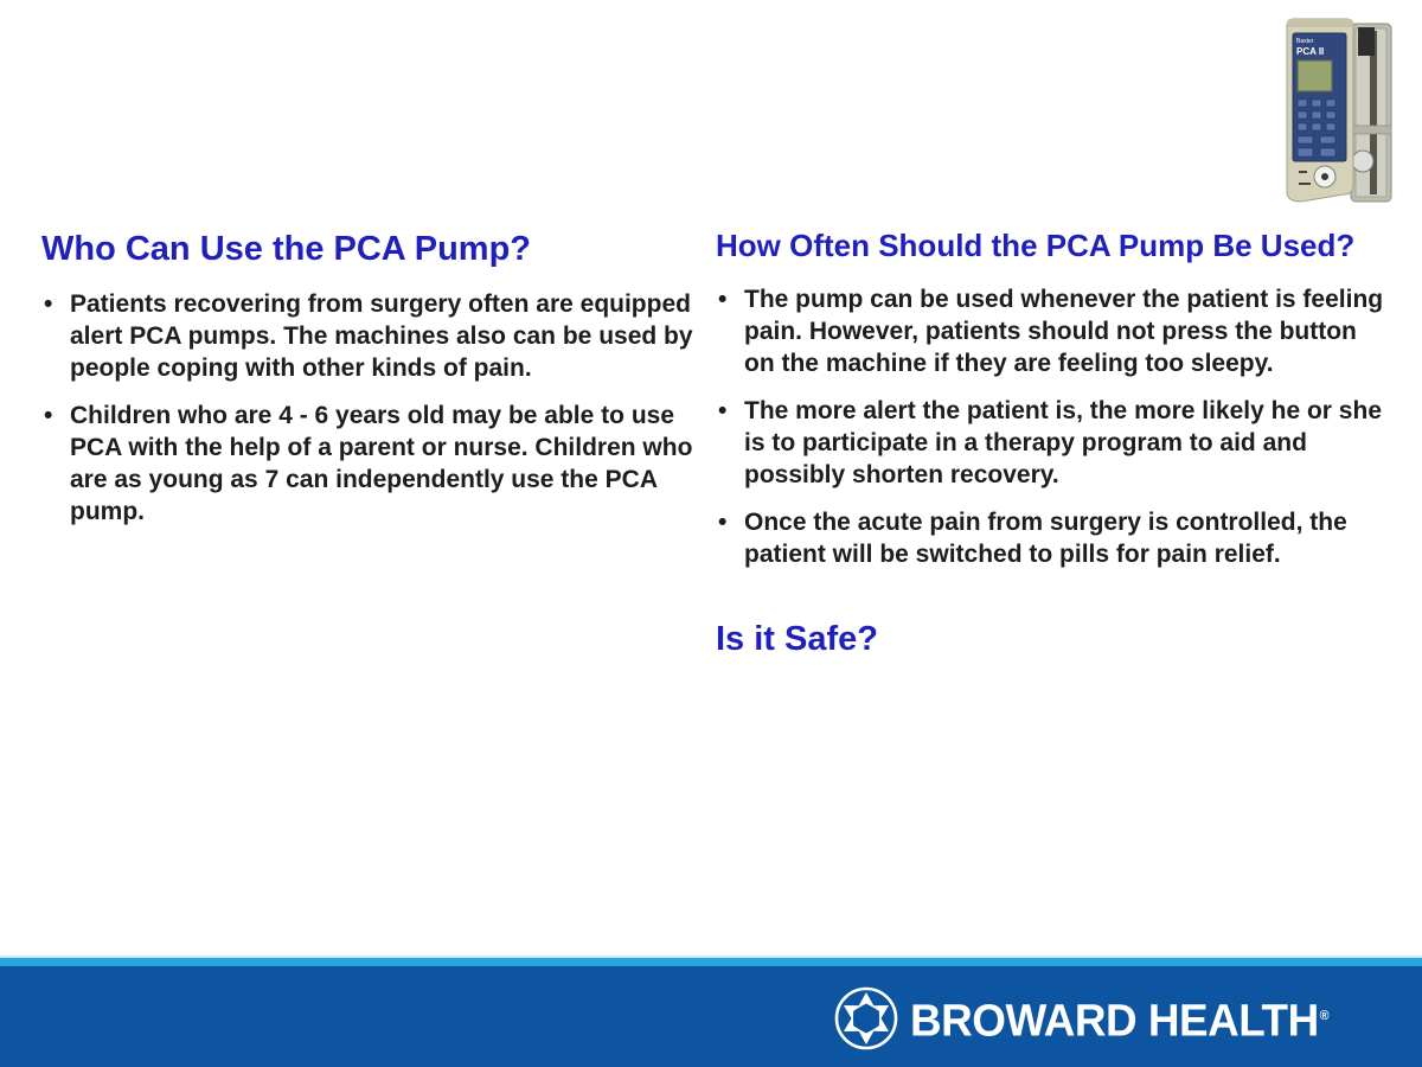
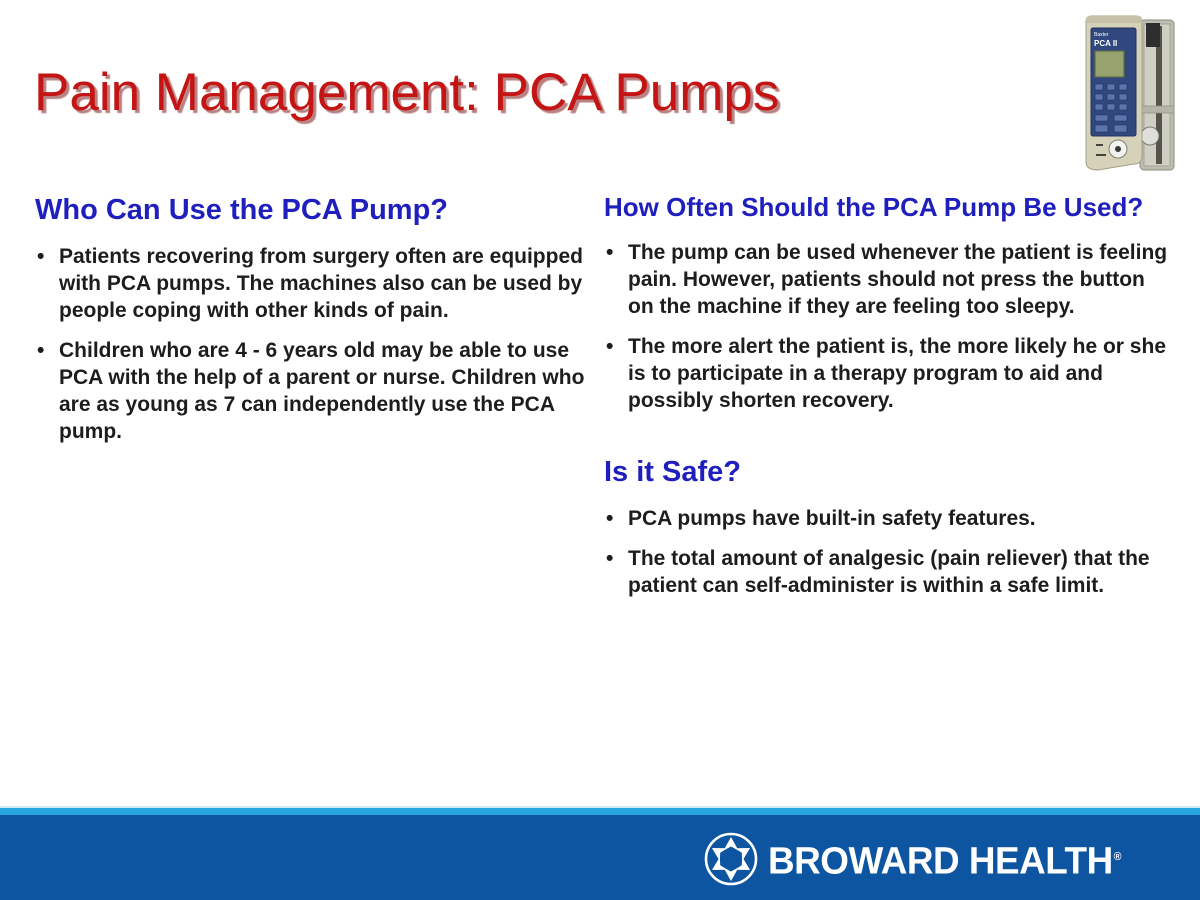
+ Pain Management: PCA Pumps
  PCA II
  Who Can Use the PCA Pump?
- Patients recovering from surgery often are equipped alert PCA pumps. The machines also can be used by people coping with other kinds of pain.
+ Patients recovering from surgery often are equipped with PCA pumps. The machines also can be used by people coping with other kinds of pain.
  Children who are 4 - 6 years old may be able to use PCA with the help of a parent or nurse. Children who are as young as 7 can independently use the PCA pump.
  How Often Should the PCA Pump Be Used?
  The pump can be used whenever the patient is feeling pain. However, patients should not press the button on the machine if they are feeling too sleepy.
  The more alert the patient is, the more likely he or she is to participate in a therapy program to aid and possibly shorten recovery.
- Once the acute pain from surgery is controlled, the patient will be switched to pills for pain relief.
  Is it Safe?
+ PCA pumps have built-in safety features.
+ The total amount of analgesic (pain reliever) that the patient can self-administer is within a safe limit.
  BROWARD HEALTH®
